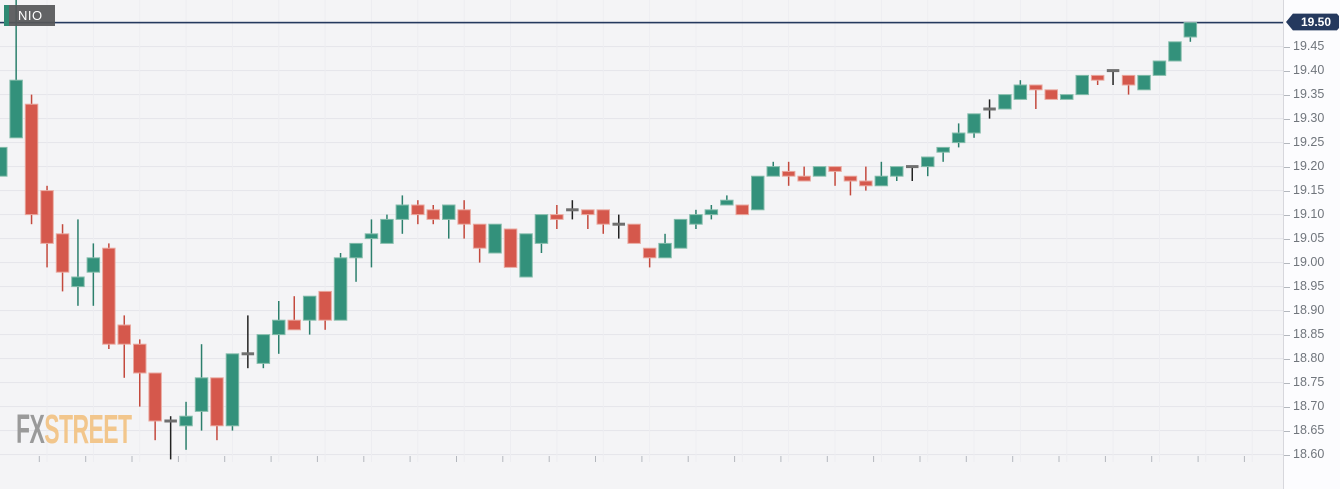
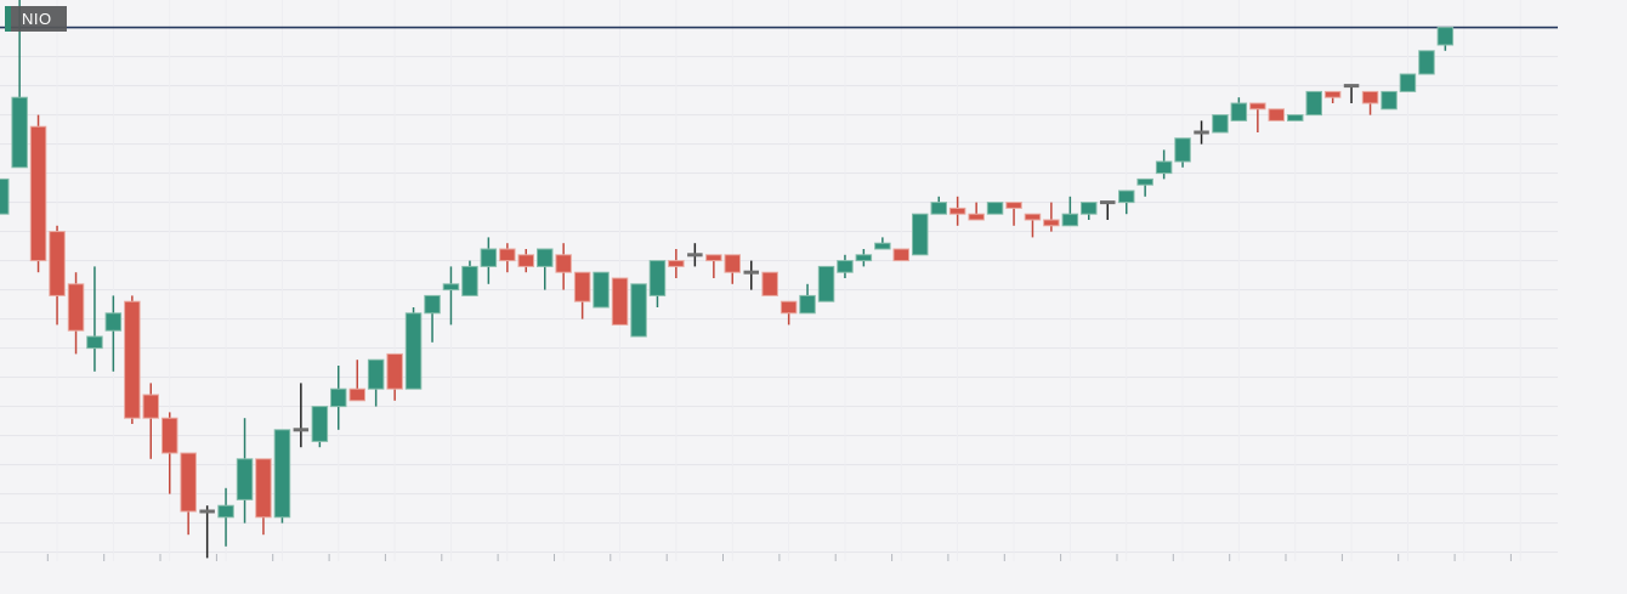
  NIO
- FXSTREET
- 19.50
- 19.45
- 19.40
- 19.35
- 19.30
- 19.25
- 19.20
- 19.15
- 19.10
- 19.05
- 19.00
- 18.95
- 18.90
- 18.85
- 18.80
- 18.75
- 18.70
- 18.65
- 18.60
